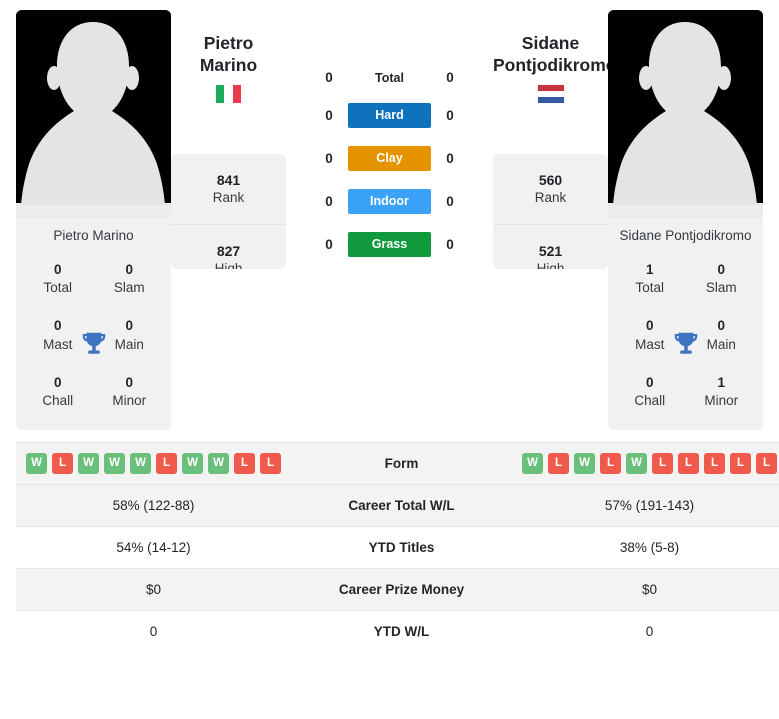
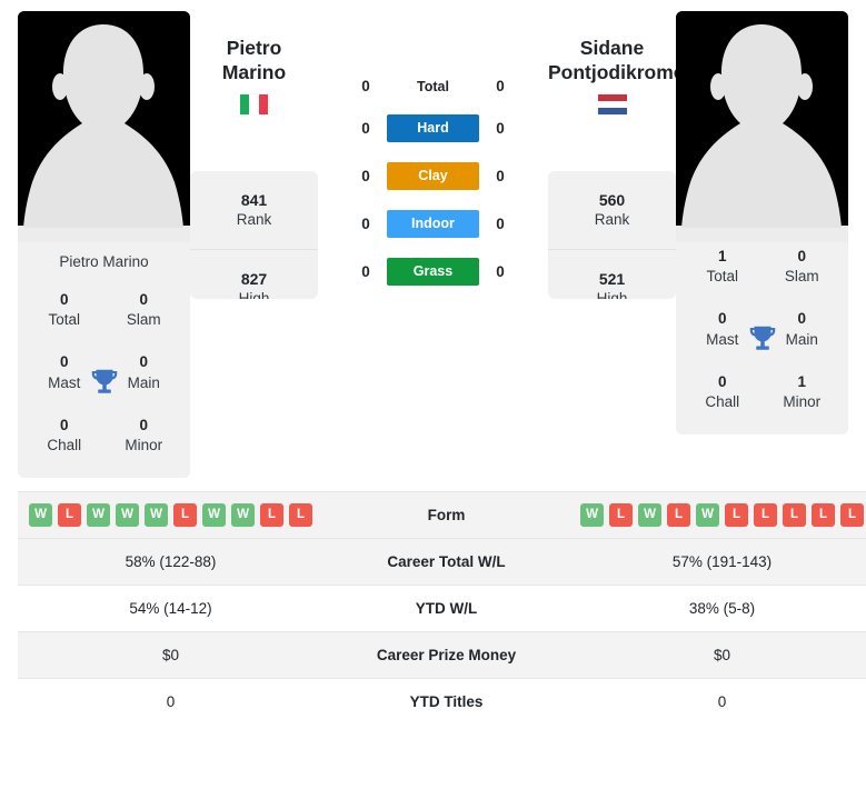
  Pietro Marino
  0
  Total
  0
  Slam
  0
  Mast
  0
  Main
  0
  Chall
  0
  Minor
  Pietro
  Marino
  841
  Rank
  827
  High
  0
  Total
  0
  0
  Hard
  0
  0
  Clay
  0
  0
  Indoor
  0
  0
  Grass
  0
  Sidane
  Pontjodikrom
  560
  Rank
  521
  High
- Sidane Pontjodikromo
  1
  Total
  0
  Slam
  0
  Mast
  0
  Main
  0
  Chall
  1
  Minor
  W L W W W L W W L L	Form	W L W L W L L L L L
  58% (122-88)	Career Total W/L	57% (191-143)
- 54% (14-12)	YTD Titles	38% (5-8)
+ 54% (14-12)	YTD W/L	38% (5-8)
  $0	Career Prize Money	$0
- 0	YTD W/L	0
+ 0	YTD Titles	0
